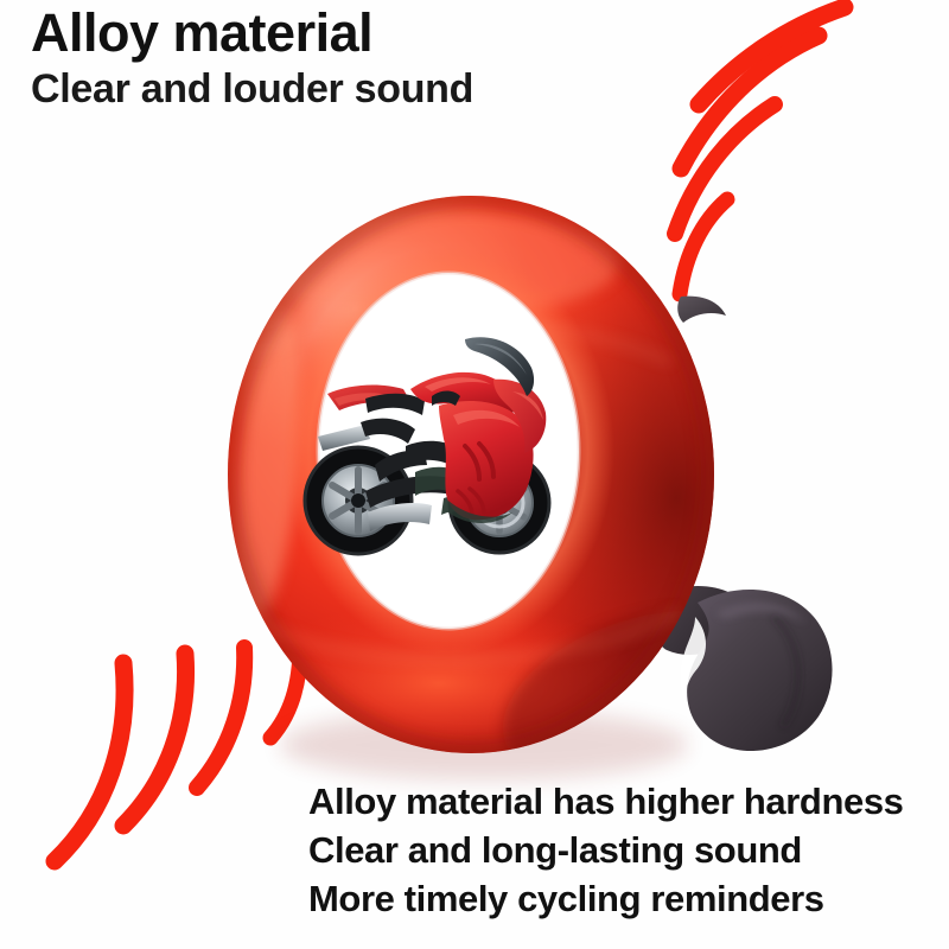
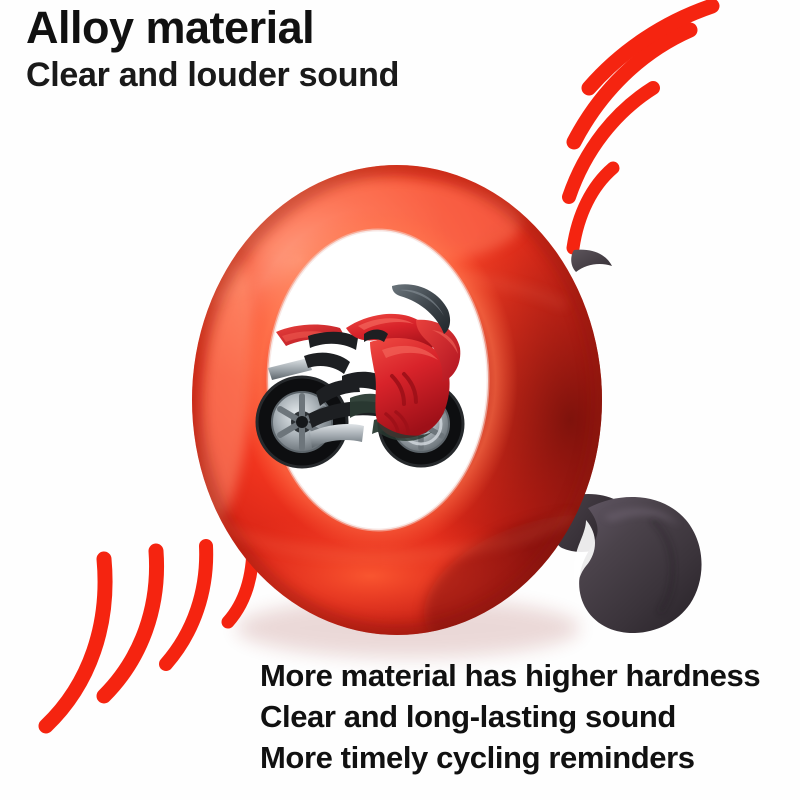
  Alloy material
  Clear and louder sound
- Alloy material has higher hardness
+ More material has higher hardness
  Clear and long-lasting sound
  More timely cycling reminders
